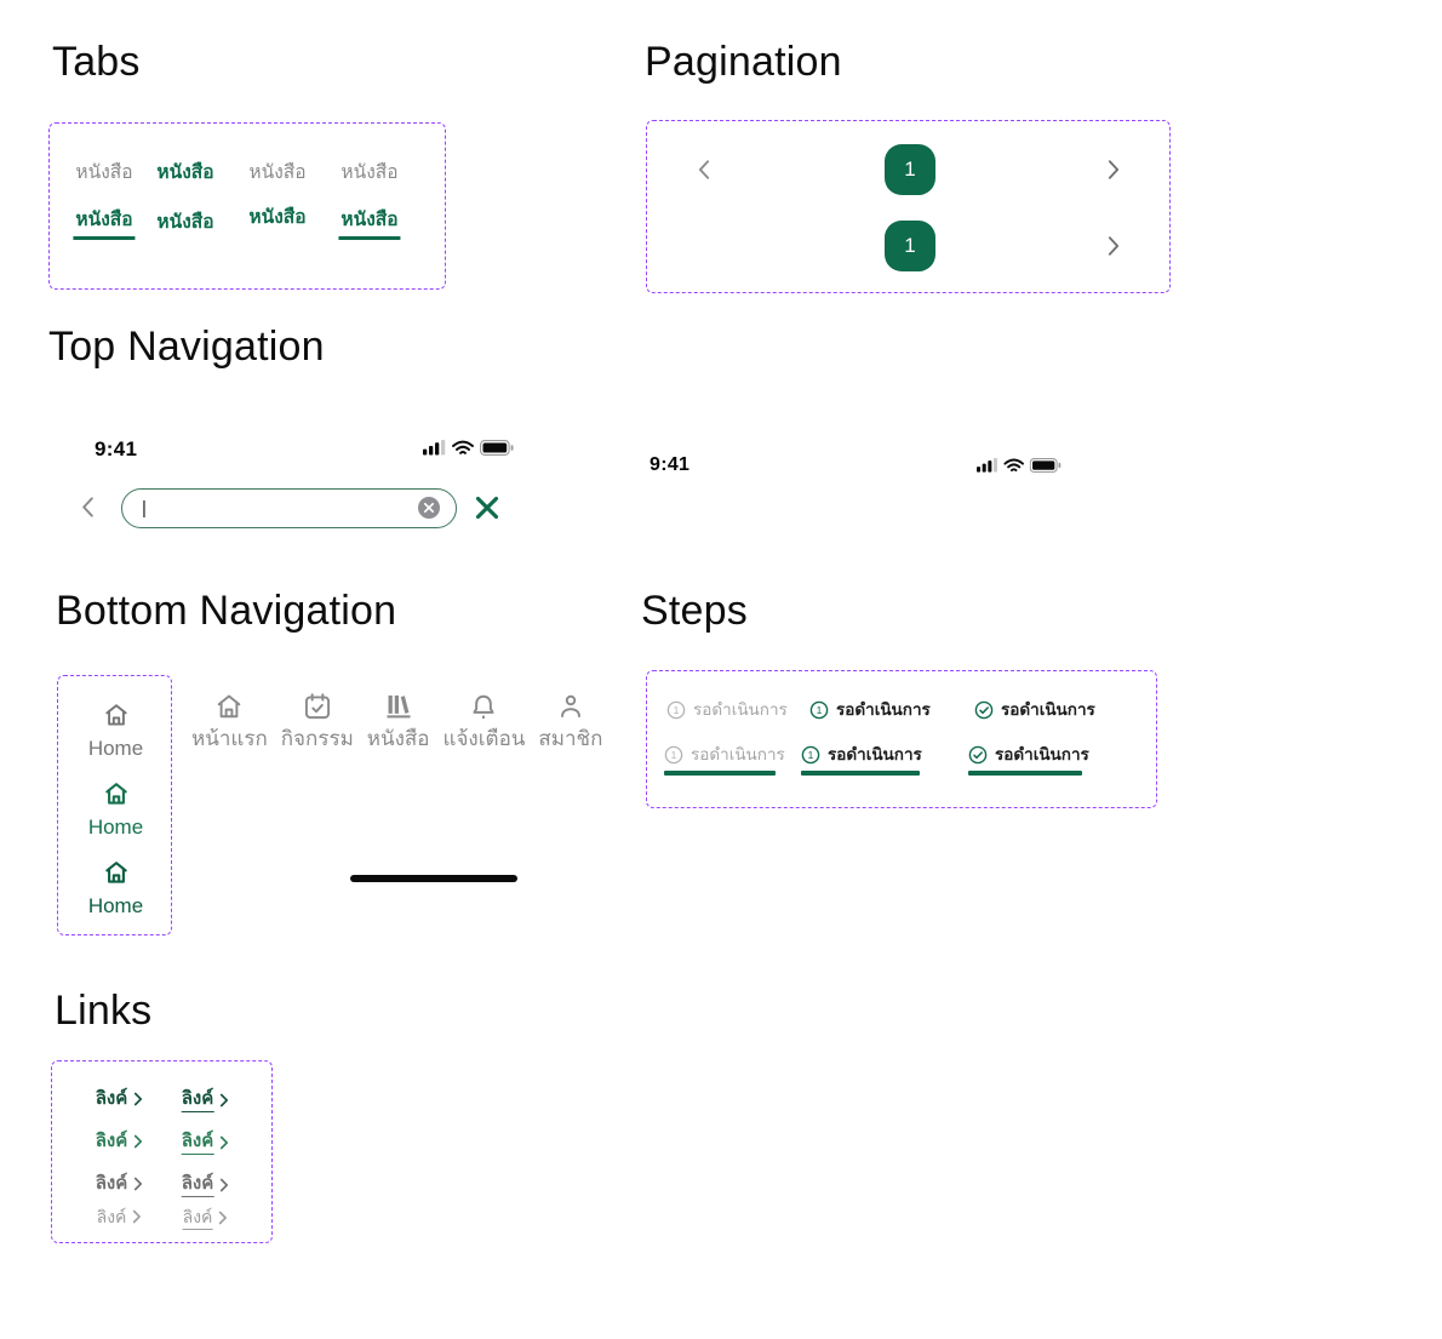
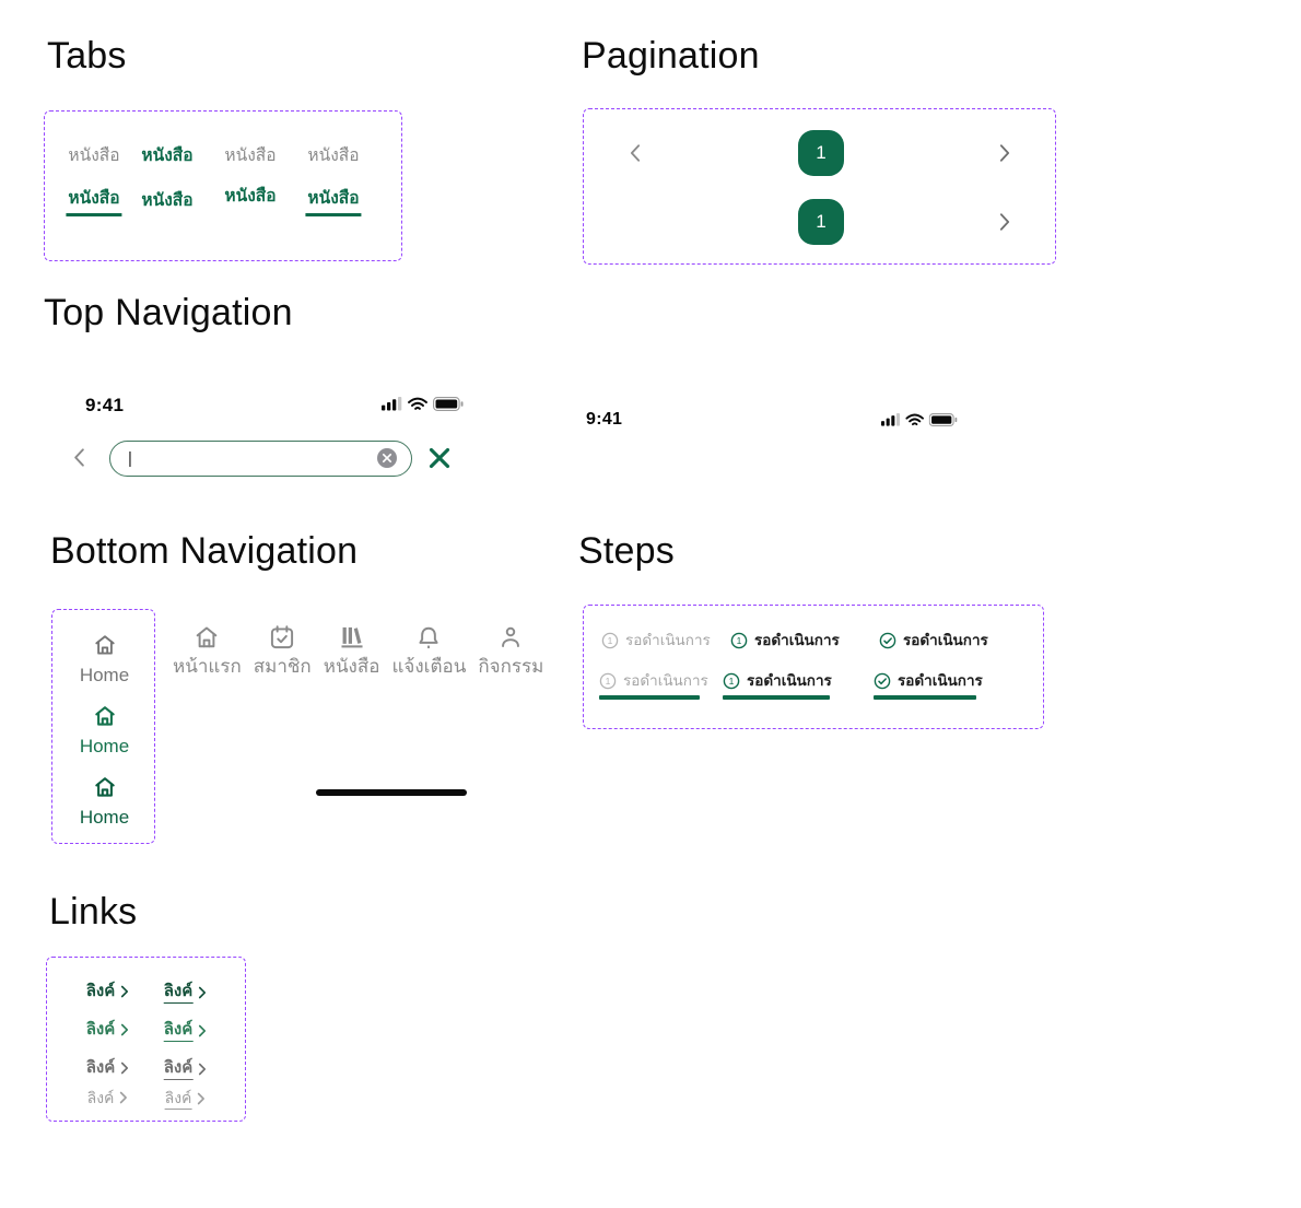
  Tabs
  หนังสือ
  หนังสือ
  หนังสือ
  หนังสือ
  หนังสือ
  หนังสือ
  หนังสือ
  หนังสือ
  Pagination
  1
  1
  Top Navigation
  9:41
  |
  9:41
  Bottom Navigation
  Home
  Home
  Home
  หน้าแรก
- กิจกรรม
+ สมาชิก
  หนังสือ
  แจ้งเตือน
- สมาชิก
+ กิจกรรม
  Steps
  1
  รอดำเนินการ
  1
  รอดำเนินการ
  รอดำเนินการ
  1
  รอดำเนินการ
  1
  รอดำเนินการ
  รอดำเนินการ
  Links
  ลิงค์
  ลิงค์
  ลิงค์
  ลิงค์
  ลิงค์
  ลิงค์
  ลิงค์
  ลิงค์
